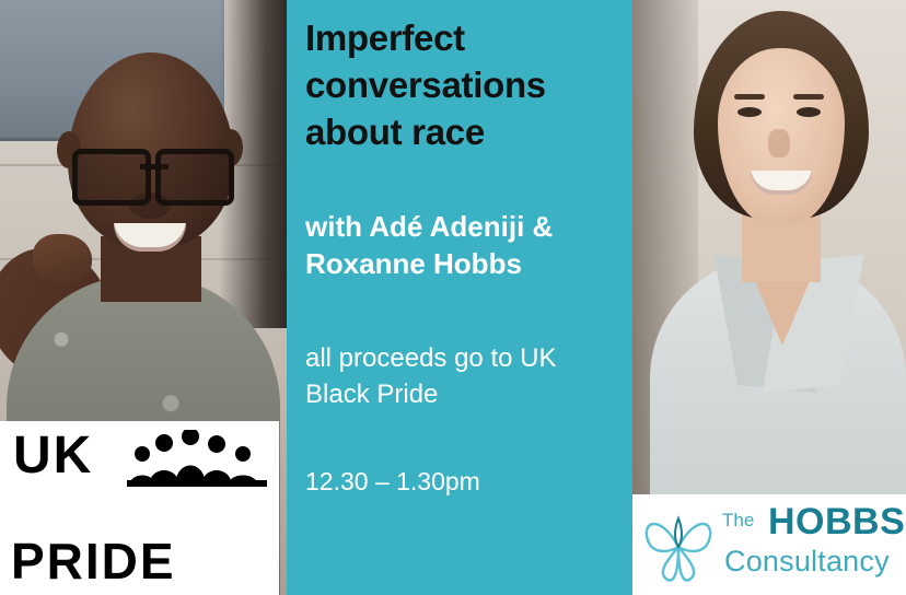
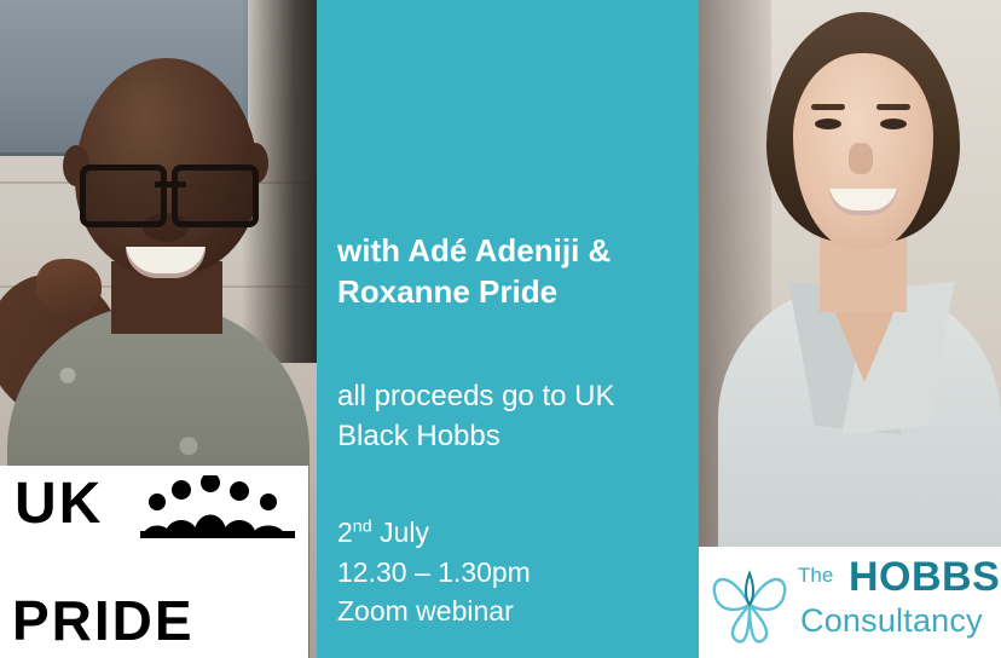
- Imperfect conversations about race
- with Adé Adeniji & Roxanne Hobbs
+ with Adé Adeniji & Roxanne Pride
- all proceeds go to UK Black Pride
+ all proceeds go to UK Black Hobbs
+ 2nd July
  12.30 – 1.30pm
+ Zoom webinar
  UK
  PRIDE
  The
  HOBBS
  Consultancy
